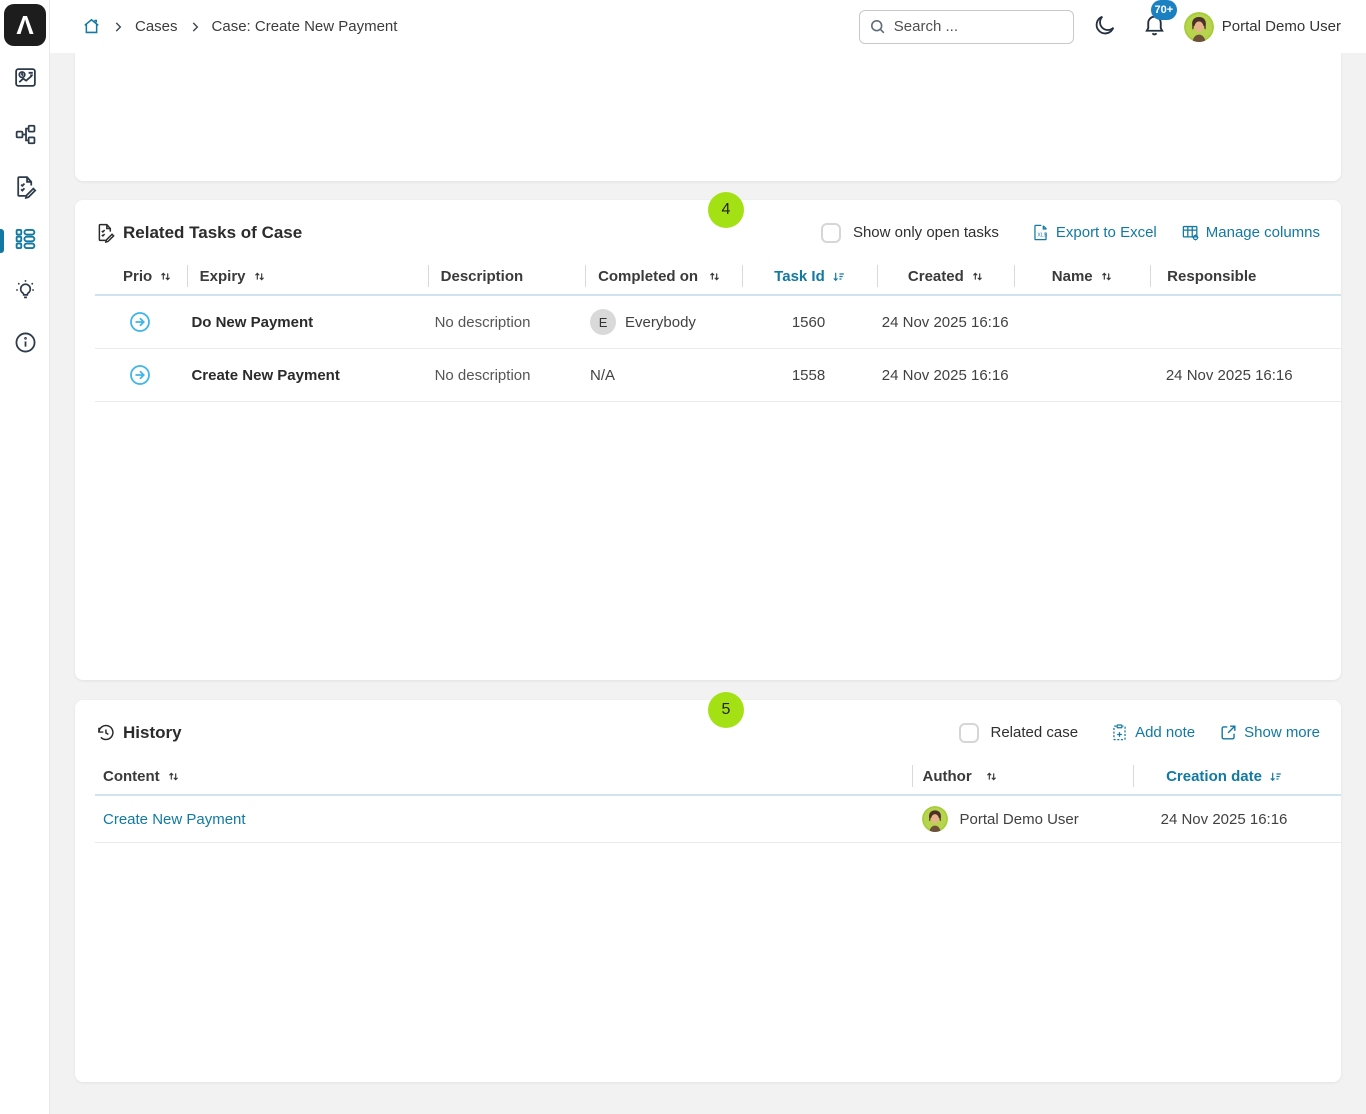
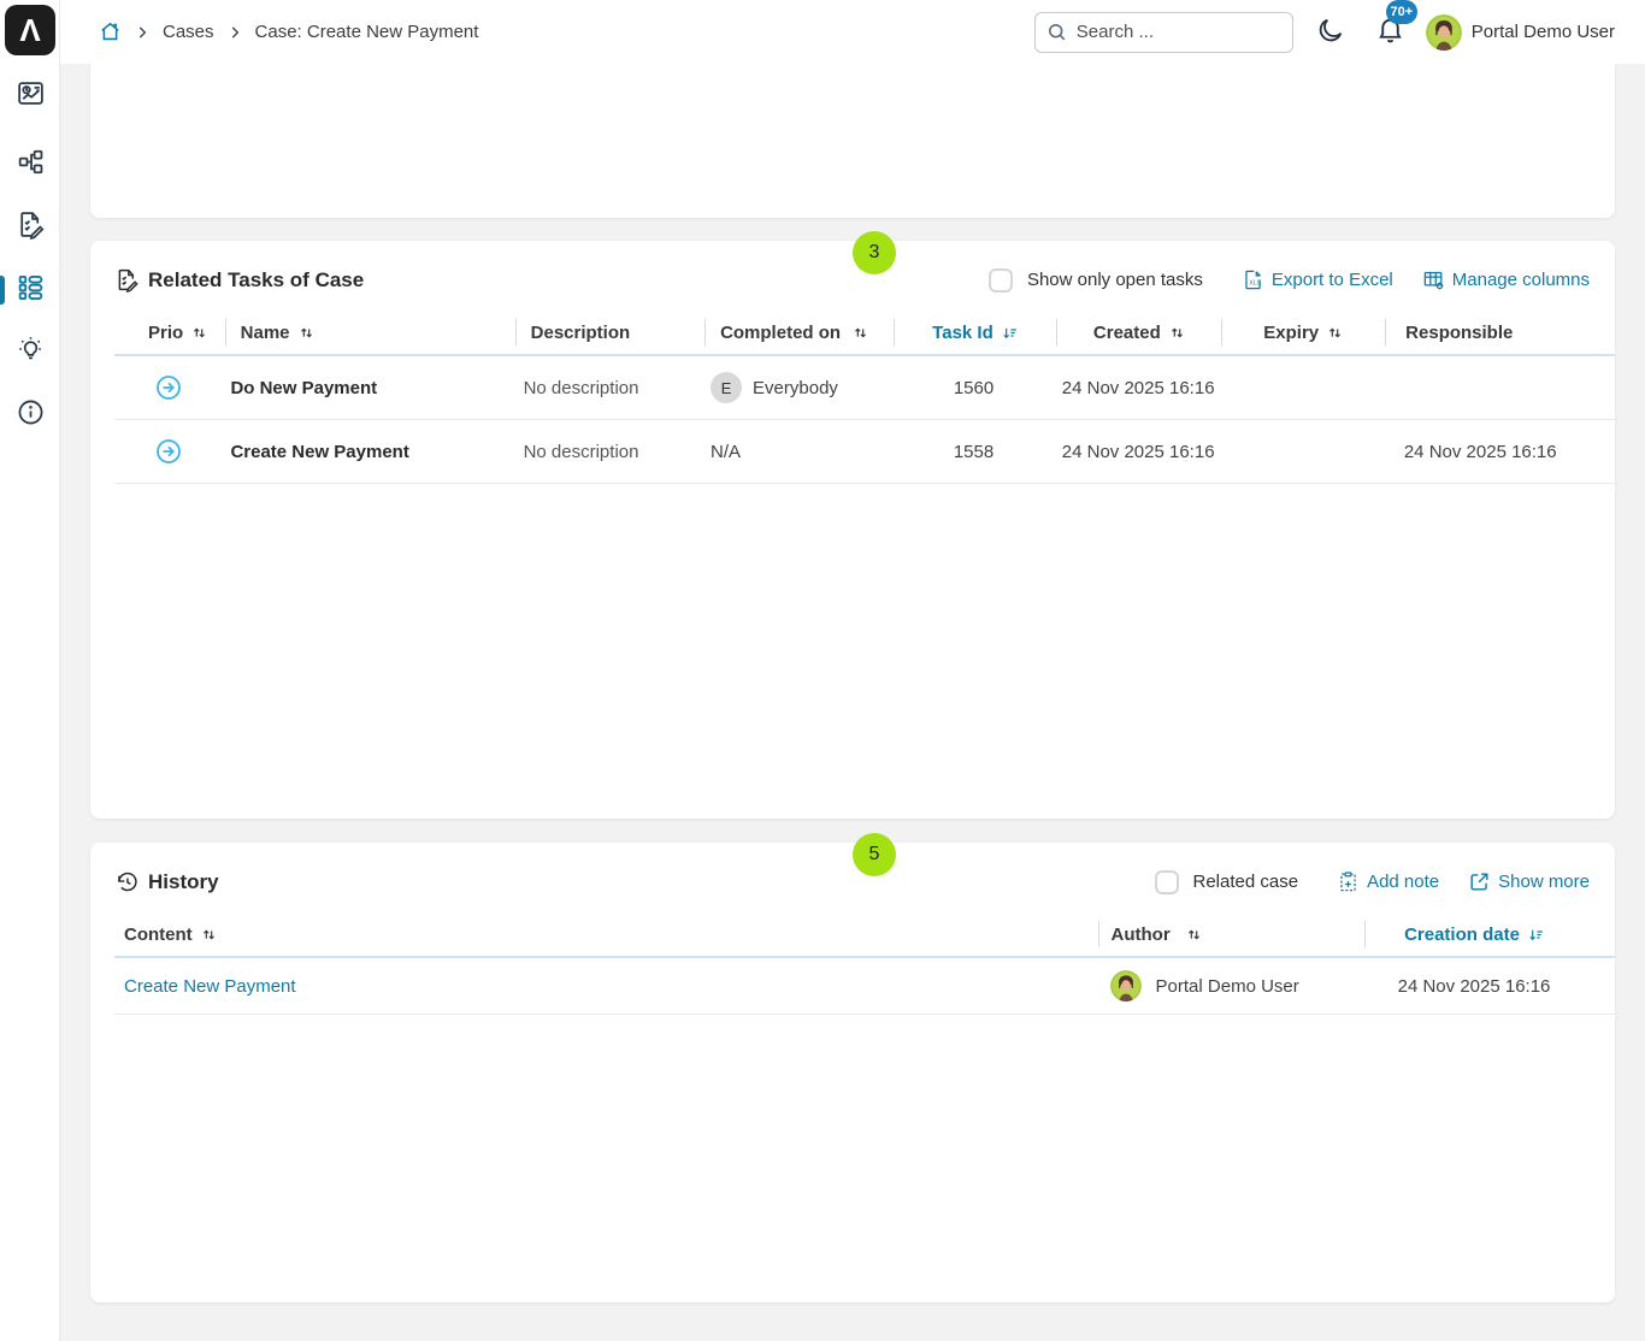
  Λ
  Cases
  Case: Create New Payment
  Search ...
  70+
  Portal Demo User
- 4
+ 3
  Related Tasks of Case
  Show only open tasks
  Export to Excel
  Manage columns
  Prio
- Expiry
+ Name
  Description
  Completed on
  Task Id
  Created
- Name
+ Expiry
  Responsible
  Do New Payment
  No description
  E
  Everybody
  1560
  24 Nov 2025 16:16
  Create New Payment
  No description
  N/A
  1558
  24 Nov 2025 16:16
  24 Nov 2025 16:16
  5
  History
  Related case
  Add note
  Show more
  Content
  Author
  Creation date
  Create New Payment
  Portal Demo User
  24 Nov 2025 16:16
